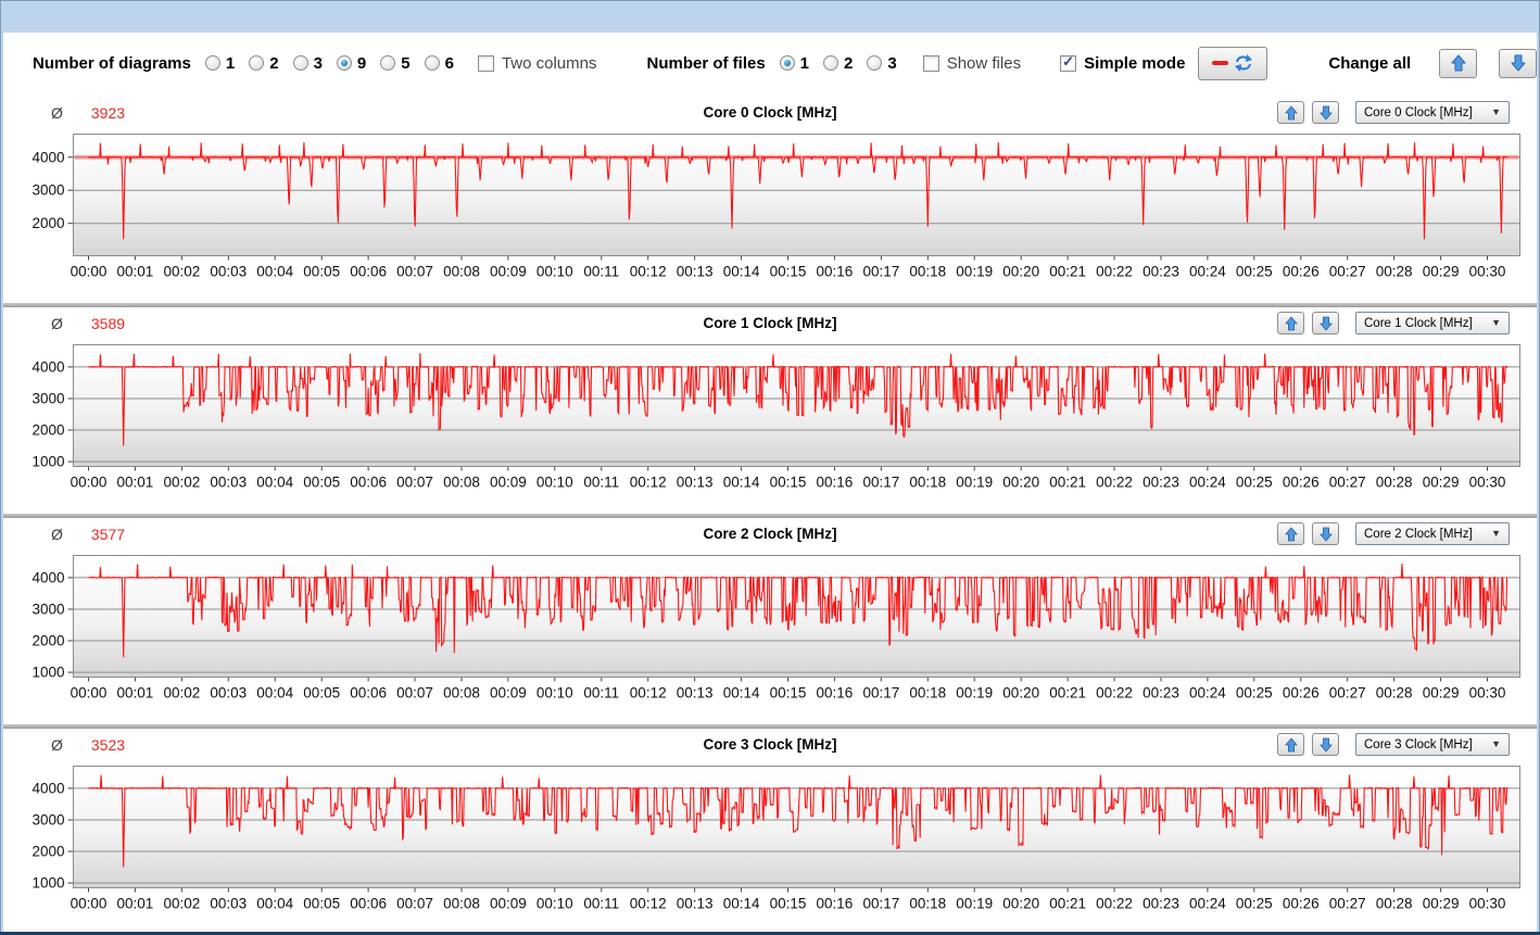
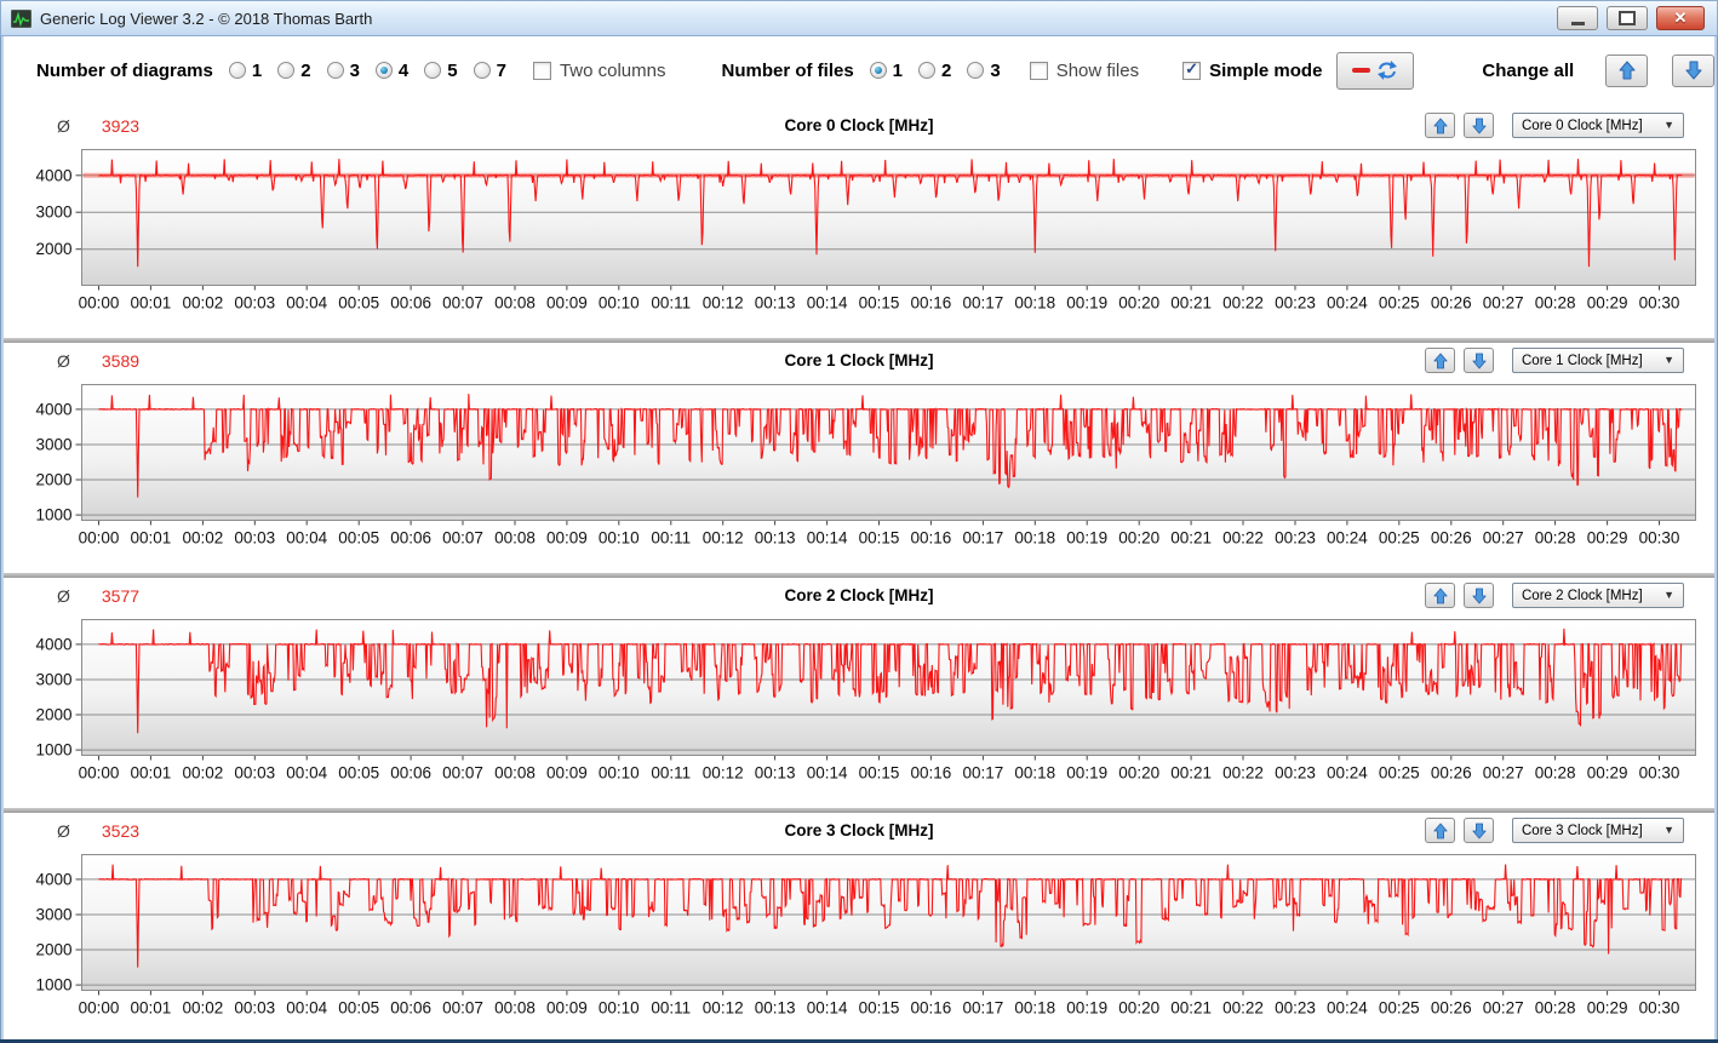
+ Generic Log Viewer 3.2 - © 2018 Thomas Barth
+ ✕
  Number of diagrams
  1
  2
  3
- 9
+ 4
  5
- 6
+ 7
  Two columns
  Number of files
  1
  2
  3
  Show files
  Simple mode
  Change all
  Ø 3923
  Core 0 Clock [MHz]
  Core 0 Clock [MHz]
  ▼
  4000
  3000
  2000
  00:00
  00:01
  00:02
  00:03
  00:04
  00:05
  00:06
  00:07
  00:08
  00:09
  00:10
  00:11
  00:12
  00:13
  00:14
  00:15
  00:16
  00:17
  00:18
  00:19
  00:20
  00:21
  00:22
  00:23
  00:24
  00:25
  00:26
  00:27
  00:28
  00:29
  00:30
  Ø 3589
  Core 1 Clock [MHz]
  Core 1 Clock [MHz]
  ▼
  4000
  3000
  2000
  1000
  00:00
  00:01
  00:02
  00:03
  00:04
  00:05
  00:06
  00:07
  00:08
  00:09
  00:10
  00:11
  00:12
  00:13
  00:14
  00:15
  00:16
  00:17
  00:18
  00:19
  00:20
  00:21
  00:22
  00:23
  00:24
  00:25
  00:26
  00:27
  00:28
  00:29
  00:30
  Ø 3577
  Core 2 Clock [MHz]
  Core 2 Clock [MHz]
  ▼
  4000
  3000
  2000
  1000
  00:00
  00:01
  00:02
  00:03
  00:04
  00:05
  00:06
  00:07
  00:08
  00:09
  00:10
  00:11
  00:12
  00:13
  00:14
  00:15
  00:16
  00:17
  00:18
  00:19
  00:20
  00:21
  00:22
  00:23
  00:24
  00:25
  00:26
  00:27
  00:28
  00:29
  00:30
  Ø 3523
  Core 3 Clock [MHz]
  Core 3 Clock [MHz]
  ▼
  4000
  3000
  2000
  1000
  00:00
  00:01
  00:02
  00:03
  00:04
  00:05
  00:06
  00:07
  00:08
  00:09
  00:10
  00:11
  00:12
  00:13
  00:14
  00:15
  00:16
  00:17
  00:18
  00:19
  00:20
  00:21
  00:22
  00:23
  00:24
  00:25
  00:26
  00:27
  00:28
  00:29
  00:30
